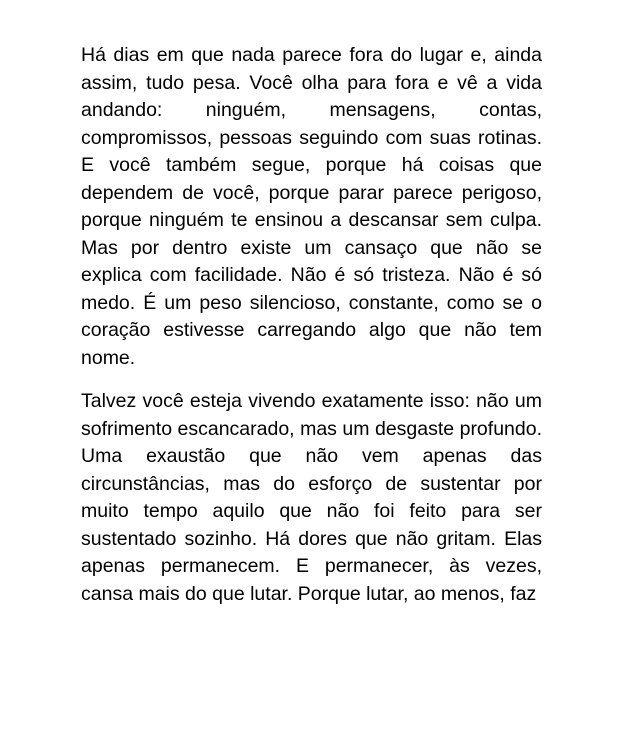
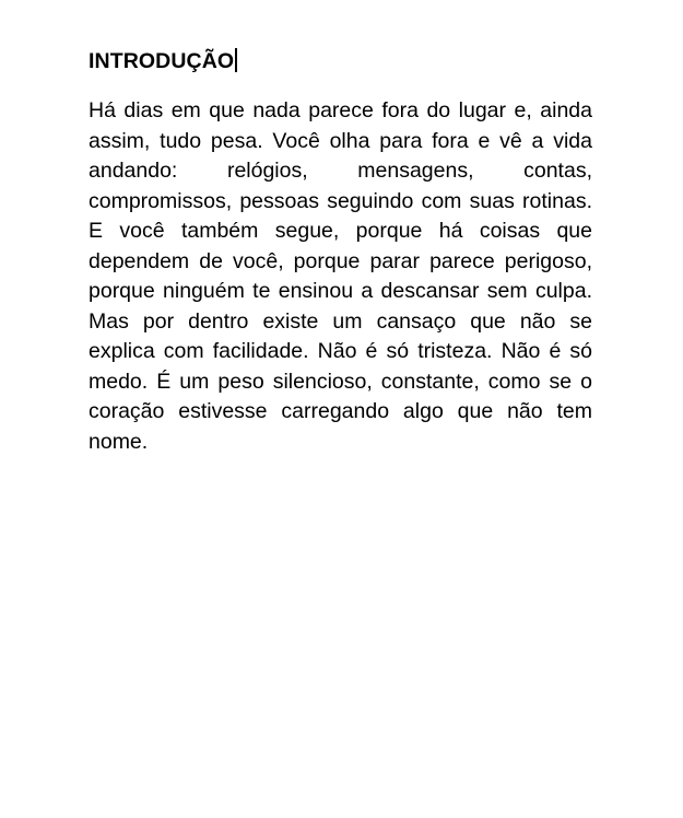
+ INTRODUÇÃO
- Há dias em que nada parece fora do lugar e, ainda assim, tudo pesa. Você olha para fora e vê a vida andando: ninguém, mensagens, contas, compromissos, pessoas seguindo com suas rotinas. E você também segue, porque há coisas que dependem de você, porque parar parece perigoso, porque ninguém te ensinou a descansar sem culpa. Mas por dentro existe um cansaço que não se explica com facilidade. Não é só tristeza. Não é só medo. É um peso silencioso, constante, como se o coração estivesse carregando algo que não tem nome.
+ Há dias em que nada parece fora do lugar e, ainda assim, tudo pesa. Você olha para fora e vê a vida andando: relógios, mensagens, contas, compromissos, pessoas seguindo com suas rotinas. E você também segue, porque há coisas que dependem de você, porque parar parece perigoso, porque ninguém te ensinou a descansar sem culpa. Mas por dentro existe um cansaço que não se explica com facilidade. Não é só tristeza. Não é só medo. É um peso silencioso, constante, como se o coração estivesse carregando algo que não tem nome.
- Talvez você esteja vivendo exatamente isso: não um sofrimento escancarado, mas um desgaste profundo. Uma exaustão que não vem apenas das circunstâncias, mas do esforço de sustentar por muito tempo aquilo que não foi feito para ser sustentado sozinho. Há dores que não gritam. Elas apenas permanecem. E permanecer, às vezes, cansa mais do que lutar. Porque lutar, ao menos, faz
